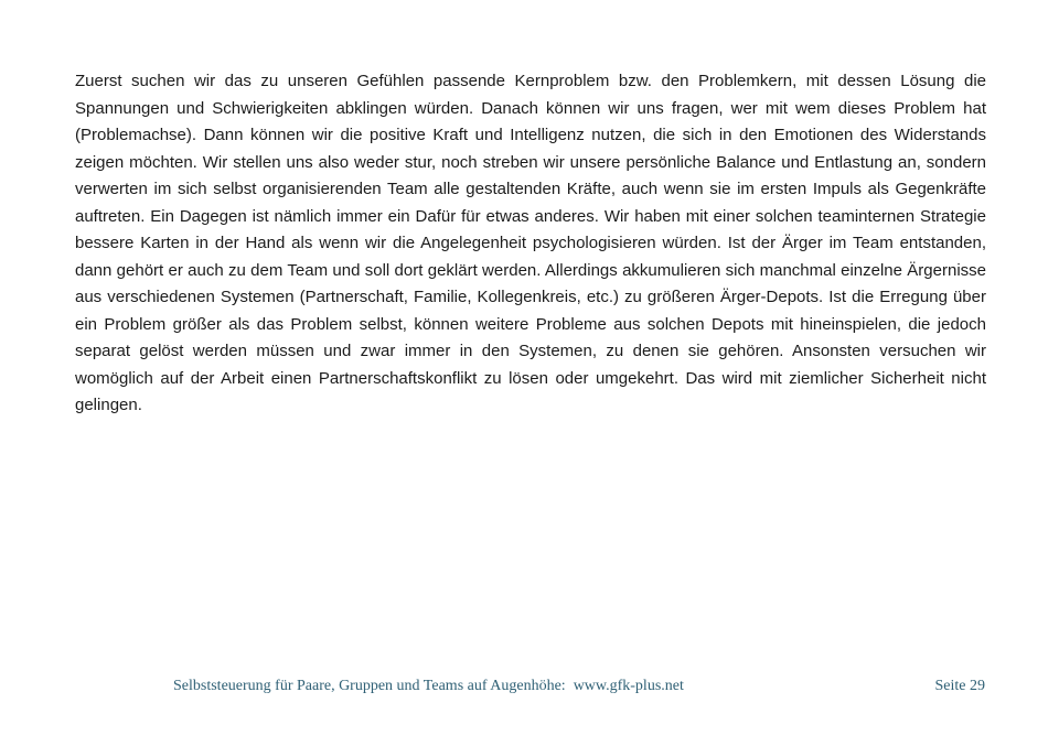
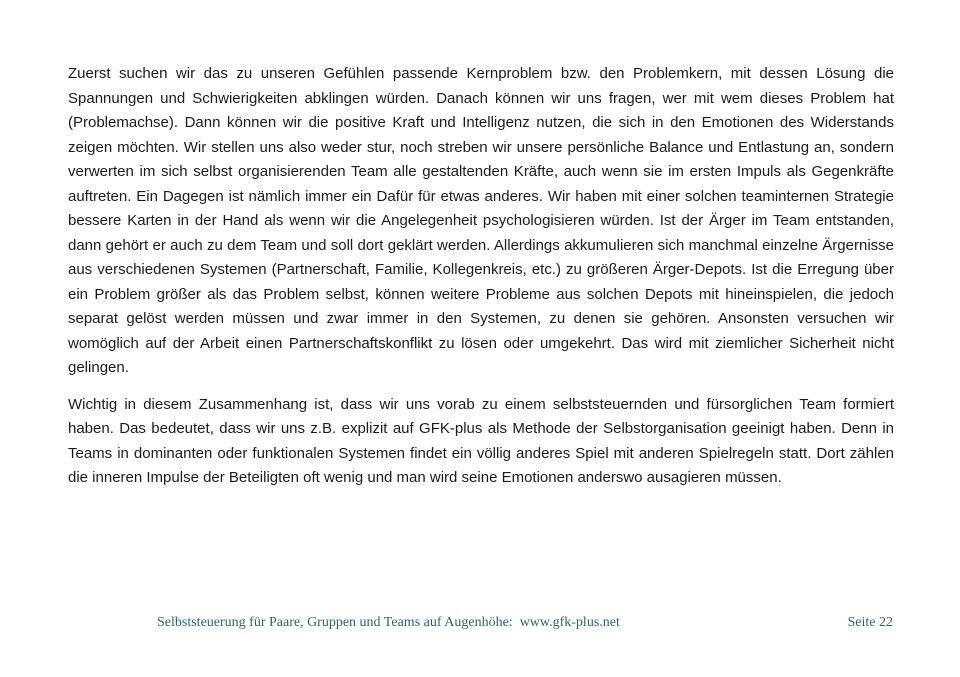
  Zuerst suchen wir das zu unseren Gefühlen passende Kernproblem bzw. den Problemkern, mit dessen Lösung die Spannungen und Schwierigkeiten abklingen würden. Danach können wir uns fragen, wer mit wem dieses Problem hat (Problemachse). Dann können wir die positive Kraft und Intelligenz nutzen, die sich in den Emotionen des Widerstands zeigen möchten. Wir stellen uns also weder stur, noch streben wir unsere persönliche Balance und Entlastung an, sondern verwerten im sich selbst organisierenden Team alle gestaltenden Kräfte, auch wenn sie im ersten Impuls als Gegenkräfte auftreten. Ein Dagegen ist nämlich immer ein Dafür für etwas anderes. Wir haben mit einer solchen teaminternen Strategie bessere Karten in der Hand als wenn wir die Angelegenheit psychologisieren würden. Ist der Ärger im Team entstanden, dann gehört er auch zu dem Team und soll dort geklärt werden. Allerdings akkumulieren sich manchmal einzelne Ärgernisse aus verschiedenen Systemen (Partnerschaft, Familie, Kollegenkreis, etc.) zu größeren Ärger-Depots. Ist die Erregung über ein Problem größer als das Problem selbst, können weitere Probleme aus solchen Depots mit hineinspielen, die jedoch separat gelöst werden müssen und zwar immer in den Systemen, zu denen sie gehören. Ansonsten versuchen wir womöglich auf der Arbeit einen Partnerschaftskonflikt zu lösen oder umgekehrt. Das wird mit ziemlicher Sicherheit nicht gelingen.
+ Wichtig in diesem Zusammenhang ist, dass wir uns vorab zu einem selbststeuernden und fürsorglichen Team formiert haben. Das bedeutet, dass wir uns z.B. explizit auf GFK-plus als Methode der Selbstorganisation geeinigt haben. Denn in Teams in dominanten oder funktionalen Systemen findet ein völlig anderes Spiel mit anderen Spielregeln statt. Dort zählen die inneren Impulse der Beteiligten oft wenig und man wird seine Emotionen anderswo ausagieren müssen.
  Selbststeuerung für Paare, Gruppen und Teams auf Augenhöhe: www.gfk-plus.net
- Seite 29
+ Seite 22
